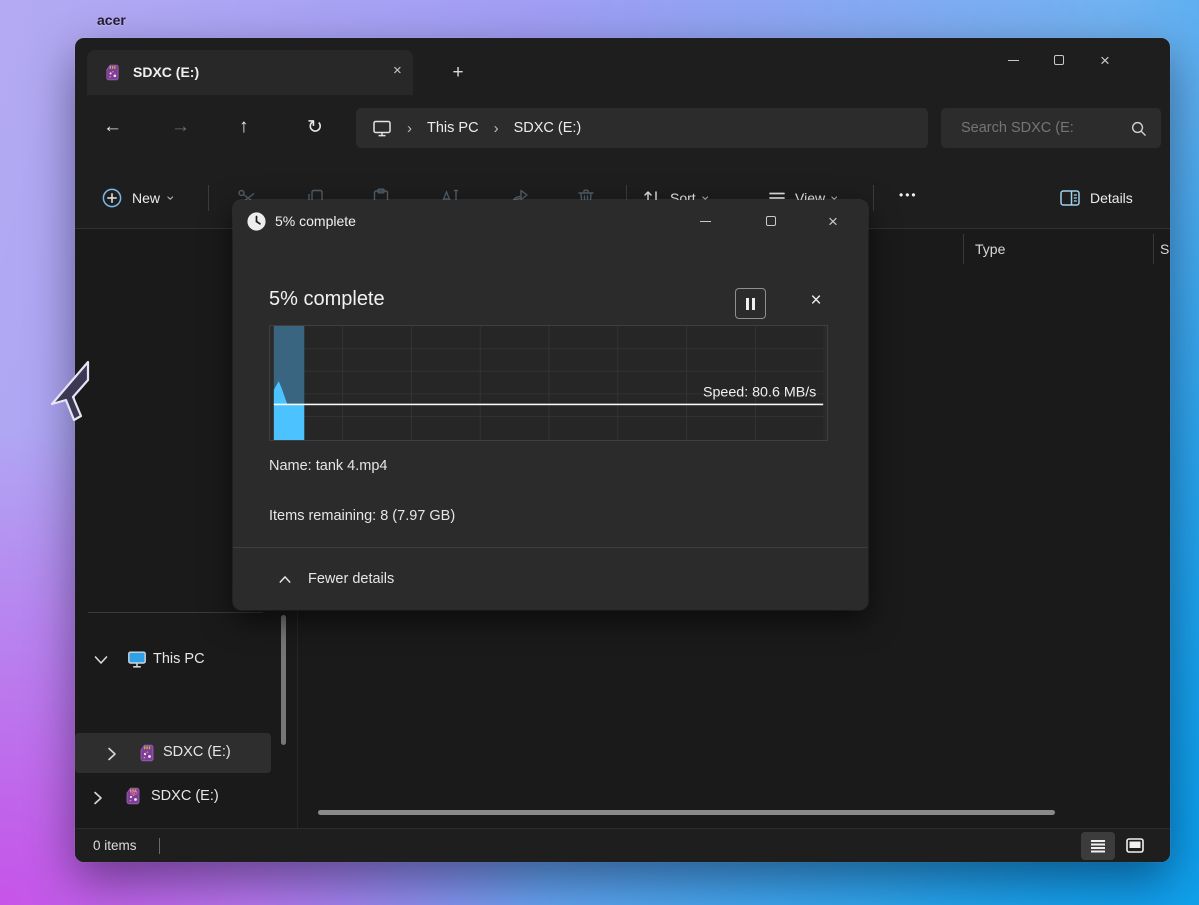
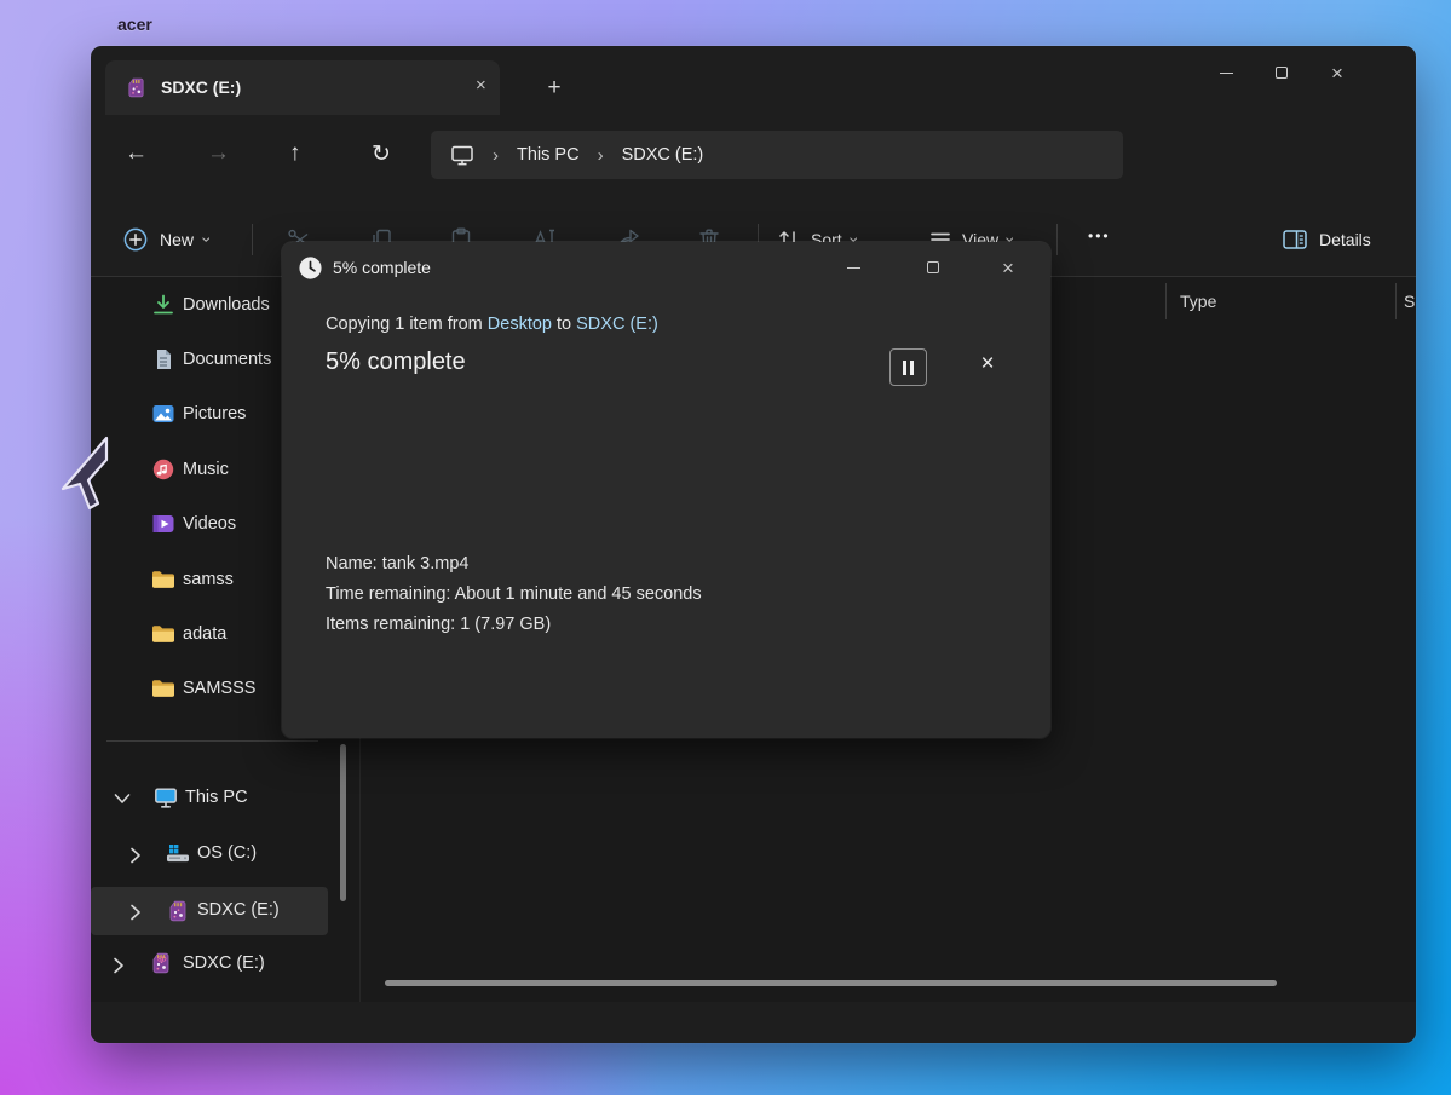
  acer
  SDXC (E:)
  ×
  +
  ×
  ←
  →
  ↑
  ↻
  ›
  This PC
  ›
  SDXC (E:)
- Search SDXC (E:
  New
  Sort
  View
  •••
  Details
  Type
+ Downloads
+ Documents
+ Pictures
+ Music
+ Videos
+ samss
+ adata
+ SAMSSS
  This PC
+ OS (C:)
  SDXC (E:)
  SDXC (E:)
- 0 items
  5% complete
  ×
+ Copying 1 item from Desktop to SDXC (E:)
  5% complete
  ×
- Speed: 80.6 MB/s
- Name: tank 4.mp4
+ Name: tank 3.mp4
+ Time remaining: About 1 minute and 45 seconds
- Items remaining: 8 (7.97 GB)
+ Items remaining: 1 (7.97 GB)
- Fewer details
